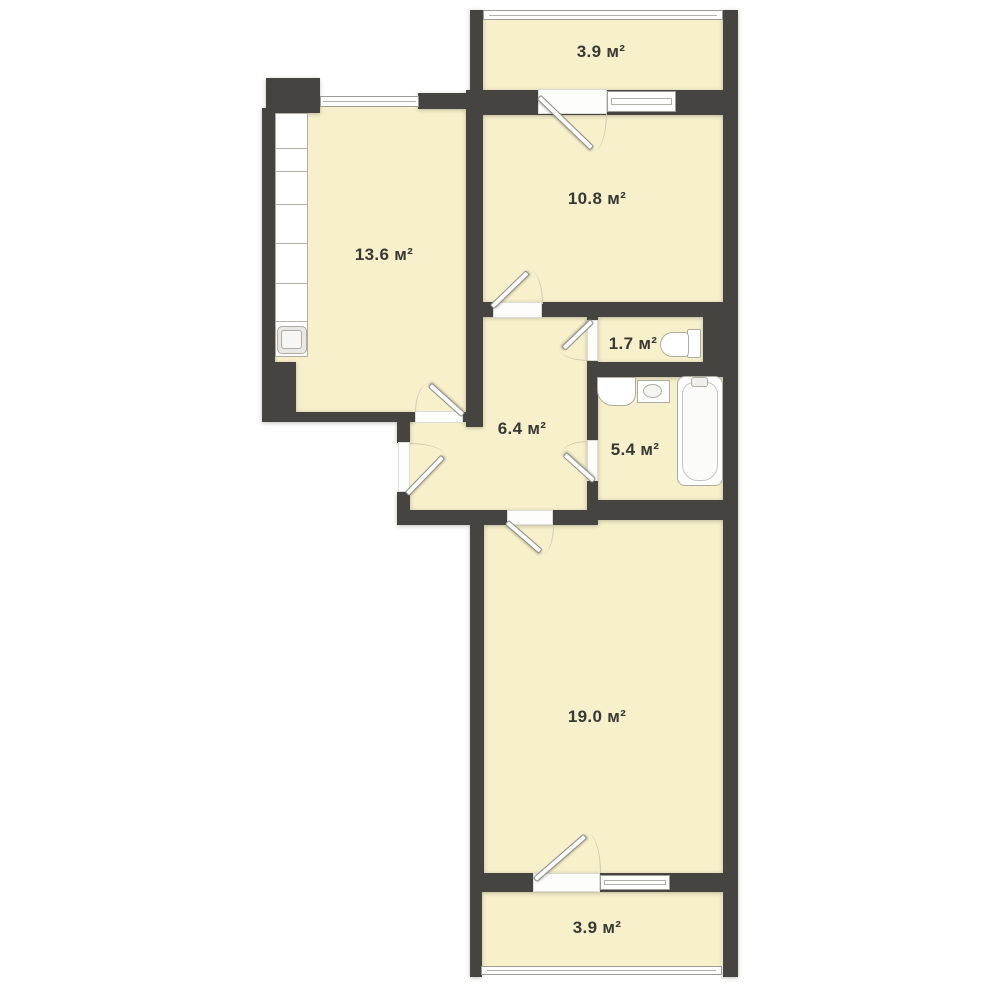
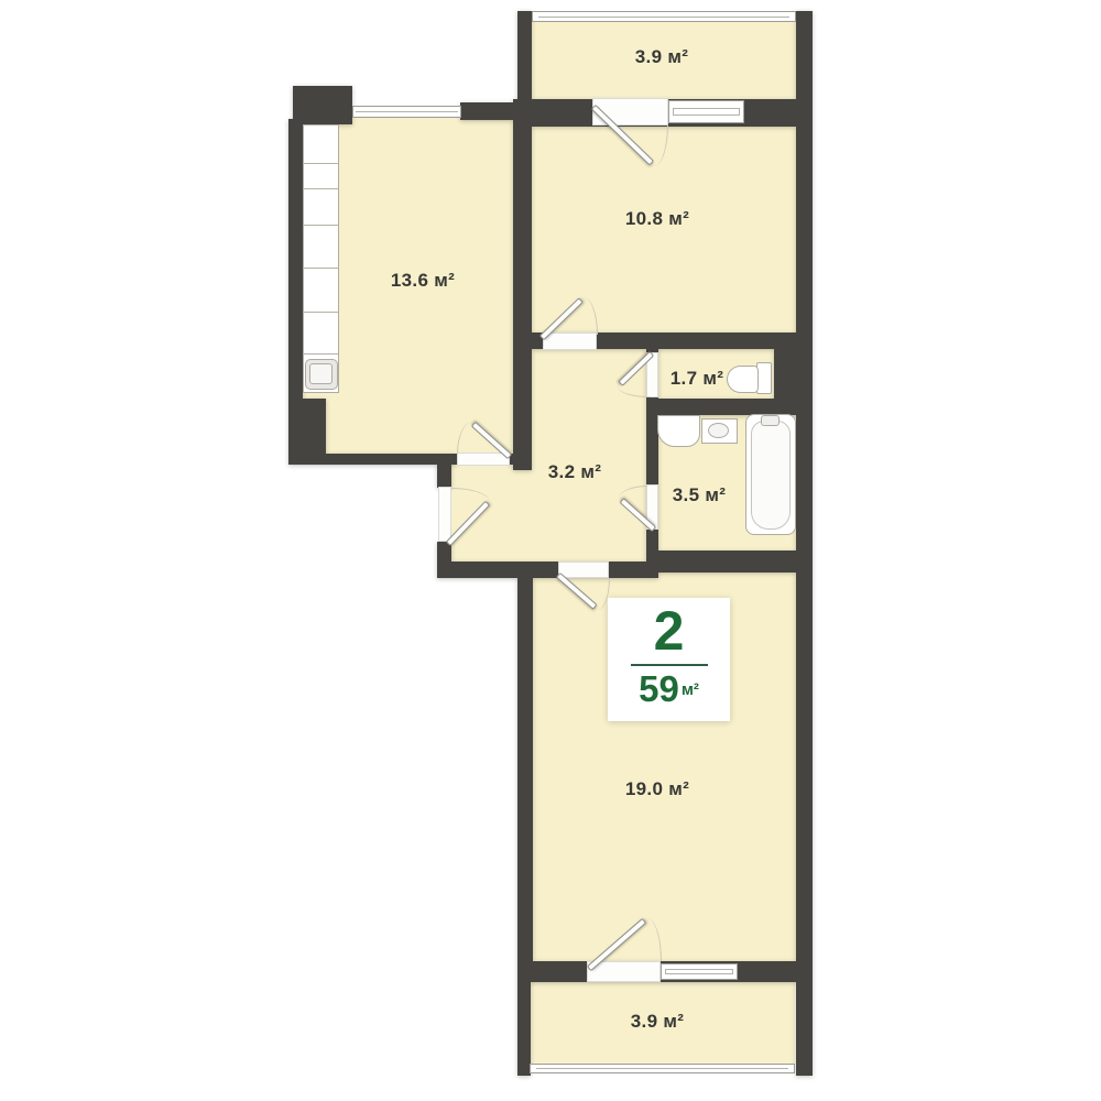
  3.9 м²
  10.8 м²
  13.6 м²
  1.7 м²
- 6.4 м²
+ 3.2 м²
- 5.4 м²
+ 3.5 м²
  19.0 м²
  3.9 м²
+ 2
+ 59м²
